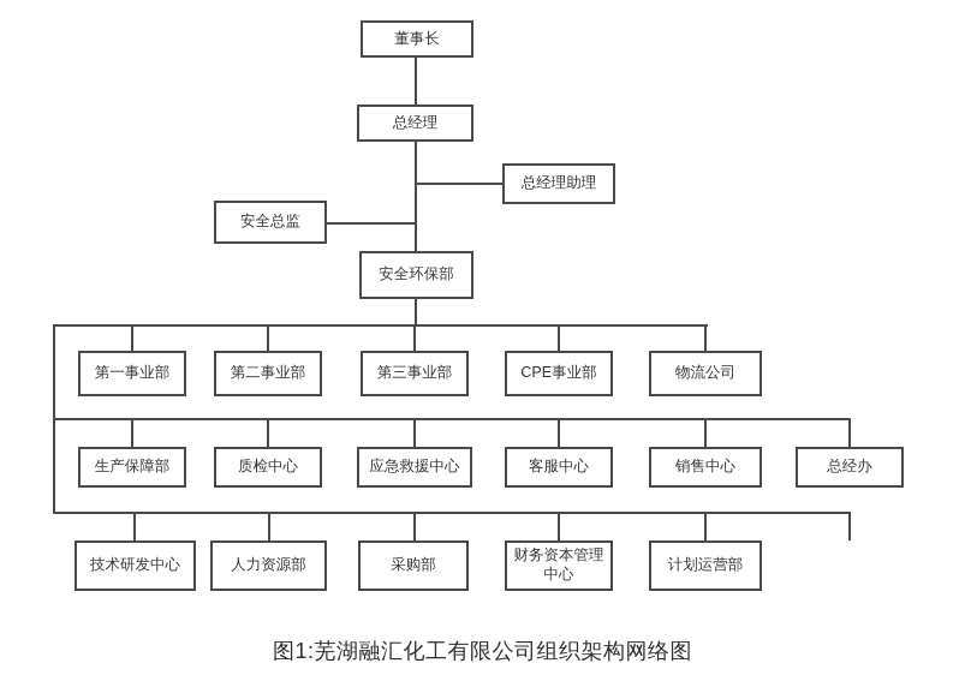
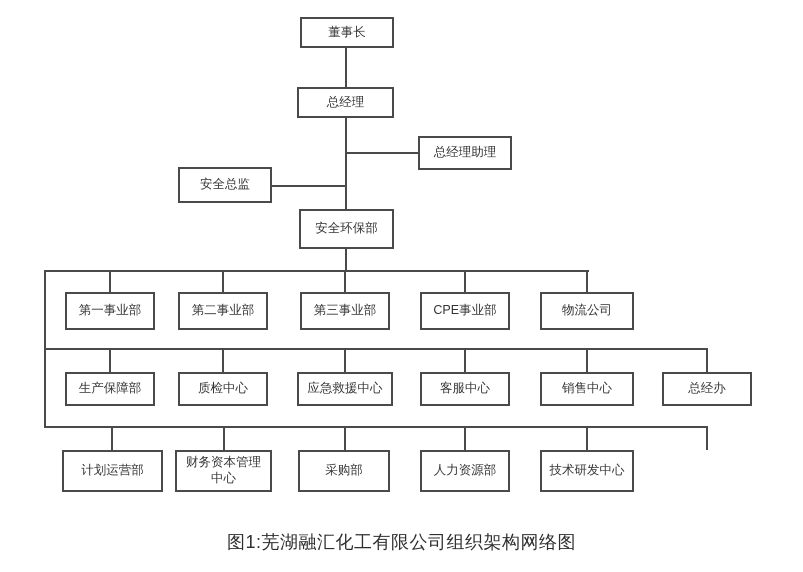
  董事长
  总经理
  总经理助理
  安全总监
  安全环保部
  第一事业部
  第二事业部
  第三事业部
  CPE事业部
  物流公司
  生产保障部
  质检中心
  应急救援中心
  客服中心
  销售中心
  总经办
- 技术研发中心
+ 计划运营部
- 人力资源部
+ 财务资本管理中心
  采购部
- 财务资本管理中心
+ 人力资源部
- 计划运营部
+ 技术研发中心
  图1:芜湖融汇化工有限公司组织架构网络图
